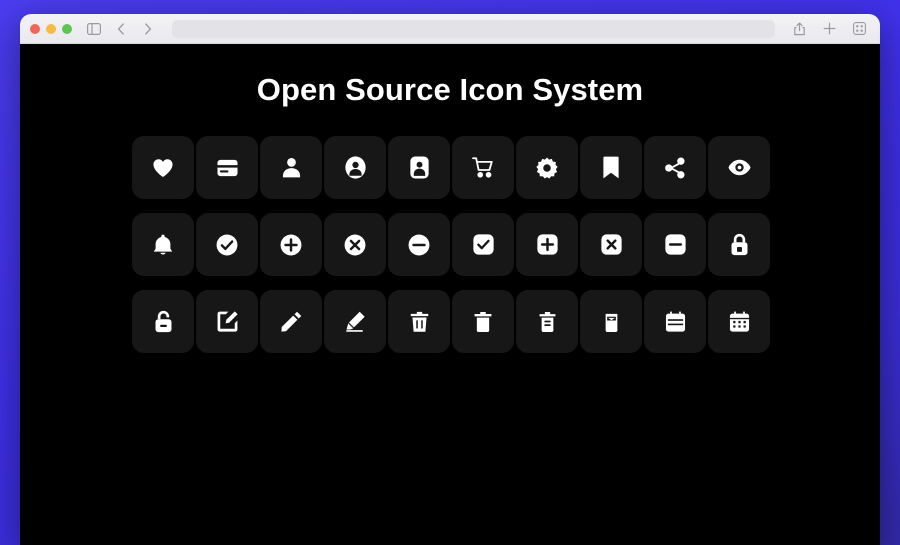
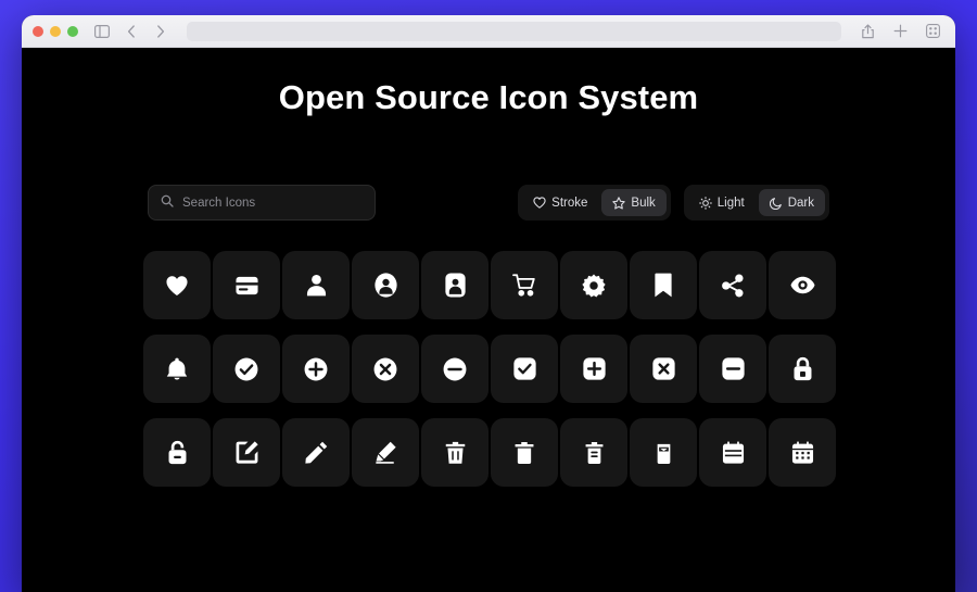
  Open Source Icon System
+ Search Icons
+ Stroke
+ Bulk
+ Light
+ Dark
